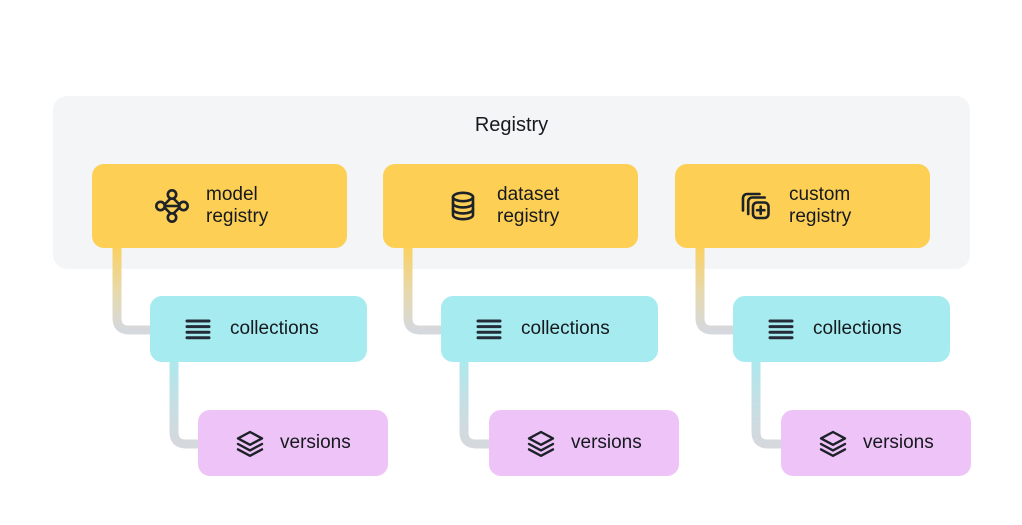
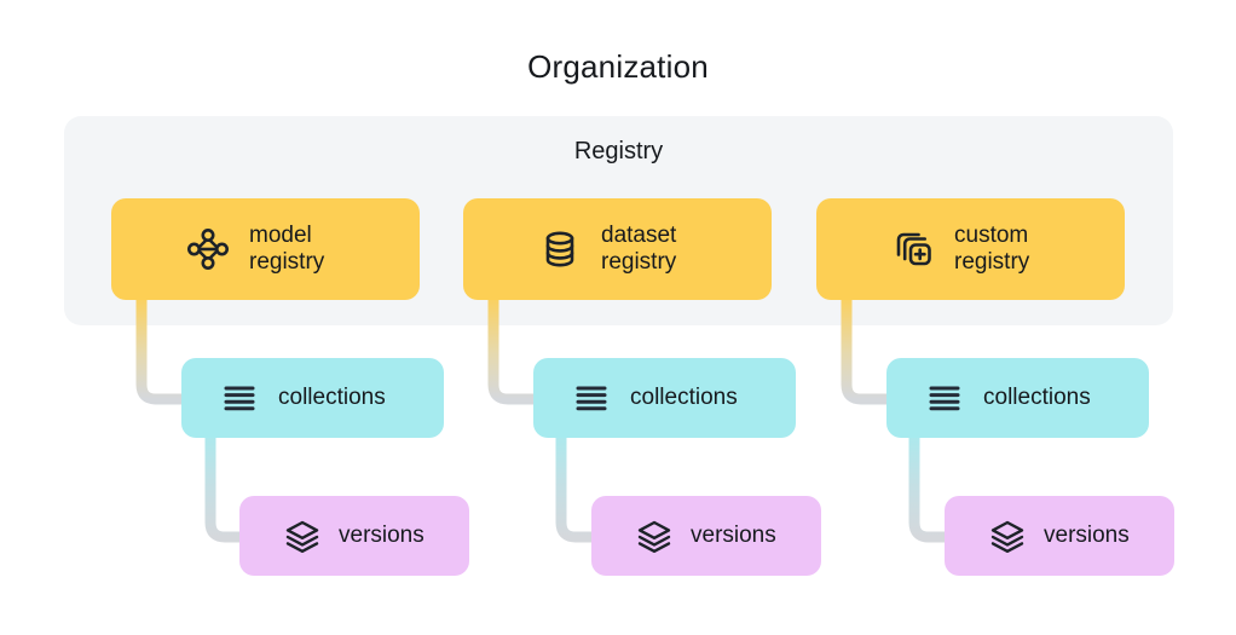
+ Organization
  Registry
  model
  registry
  dataset
  registry
  custom
  registry
  collections
  collections
  collections
  versions
  versions
  versions
